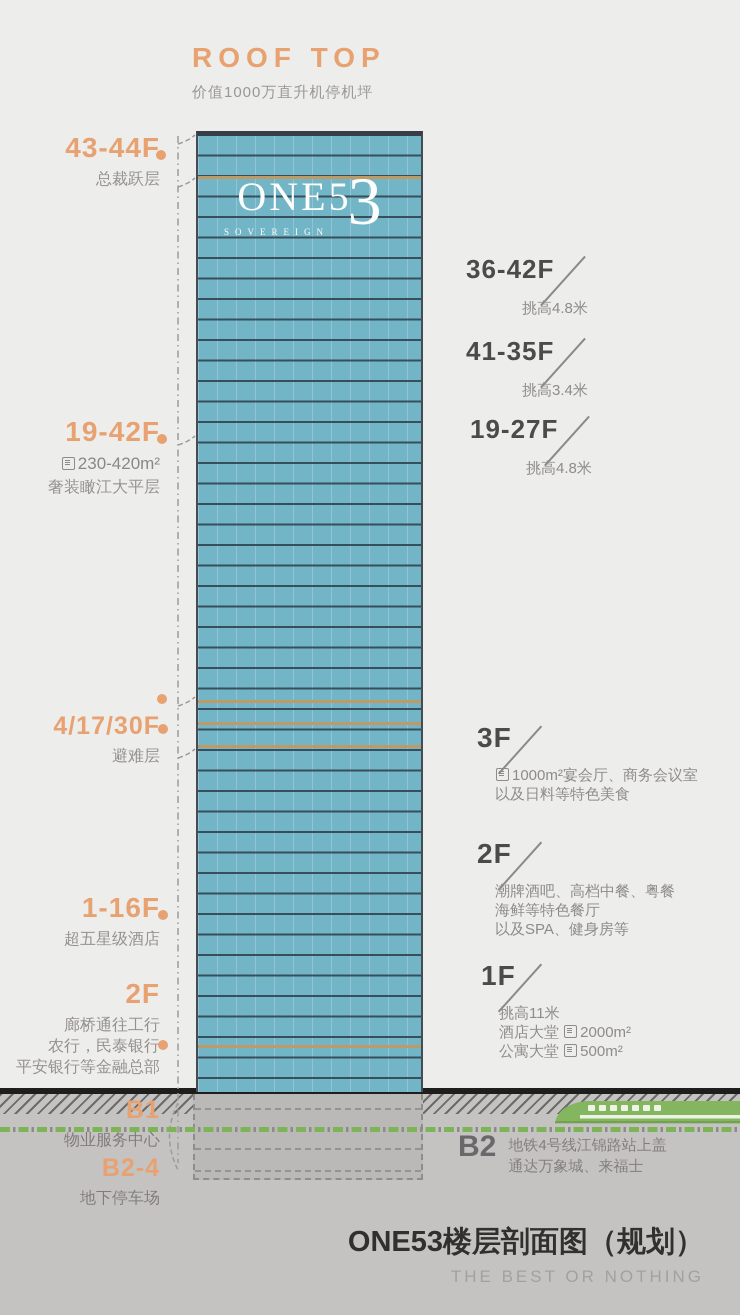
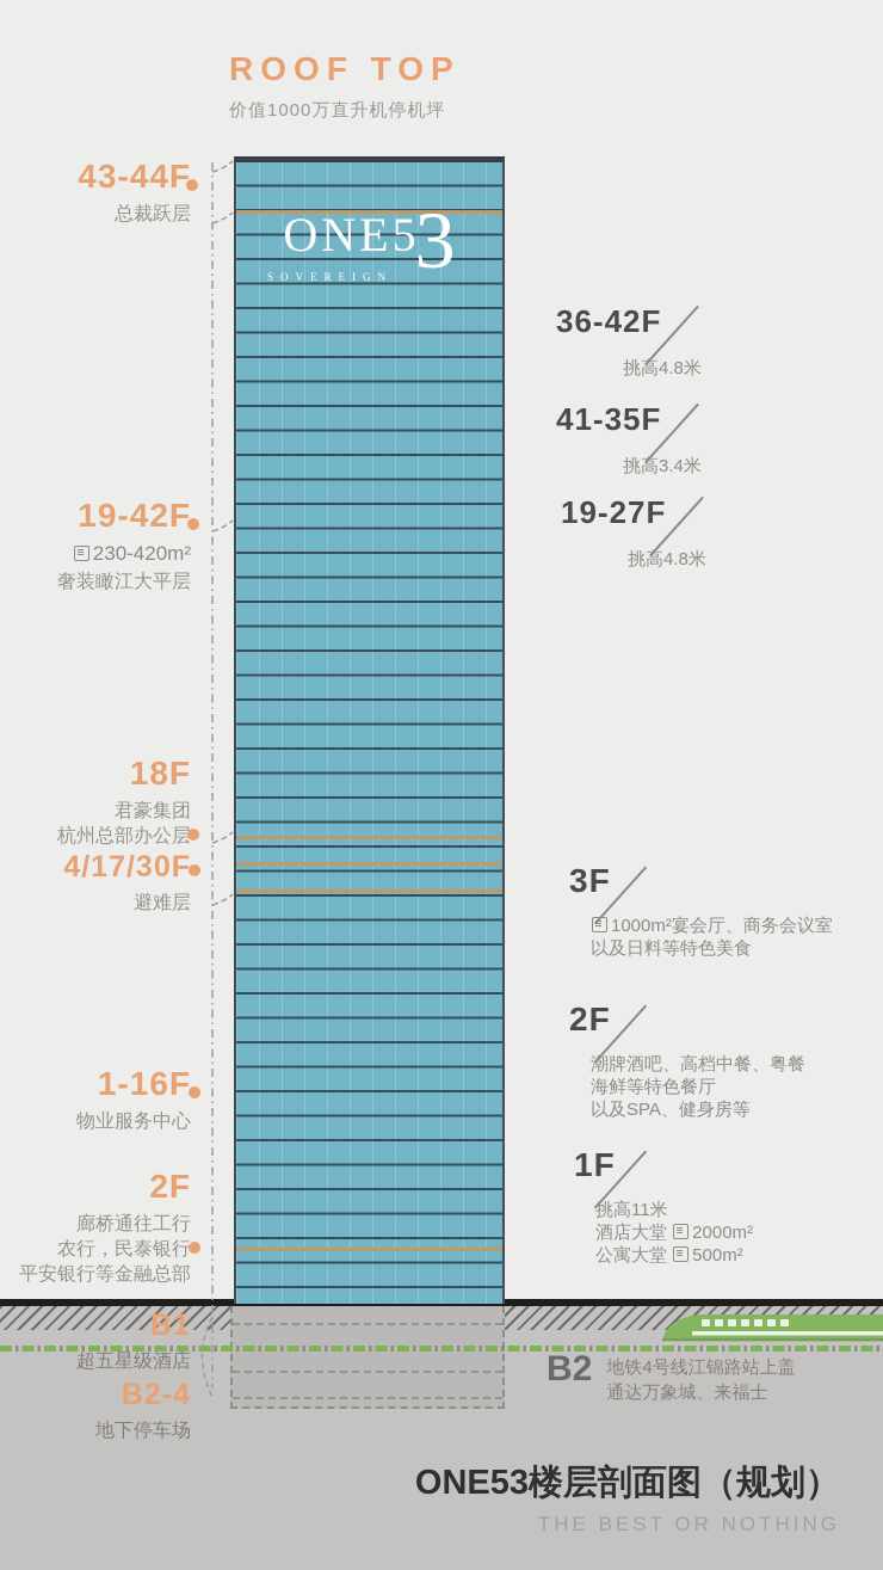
  ROOF TOP
  价值1000万直升机停机坪
  ONE53
  SOVEREIGN
  43-44F
  总裁跃层
  19-42F
  230-420m²
  奢装瞰江大平层
+ 18F
+ 君豪集团
+ 杭州总部办公层
  4/17/30F
  避难层
  1-16F
- 超五星级酒店
+ 物业服务中心
  2F
  廊桥通往工行
  农行，民泰银行
  平安银行等金融总部
  B1
- 物业服务中心
+ 超五星级酒店
  B2-4
  地下停车场
  36-42F
  挑高4.8米
  41-35F
  挑高3.4米
  19-27F
  挑高4.8米
  3F
  1000m²宴会厅、商务会议室
  以及日料等特色美食
  2F
  潮牌酒吧、高档中餐、粤餐
  海鲜等特色餐厅
  以及SPA、健身房等
  1F
  挑高11米
  酒店大堂 2000m²
  公寓大堂 500m²
  B2
  地铁4号线江锦路站上盖
  通达万象城、来福士
  ONE53楼层剖面图（规划）
  THE BEST OR NOTHING
